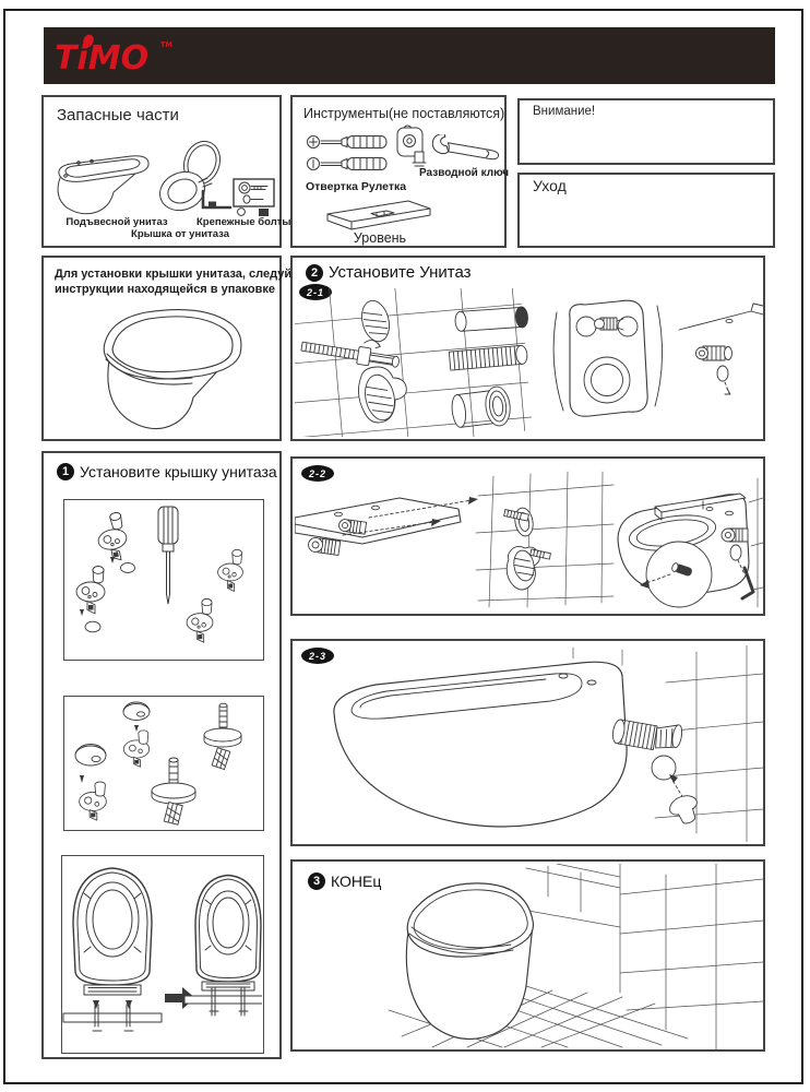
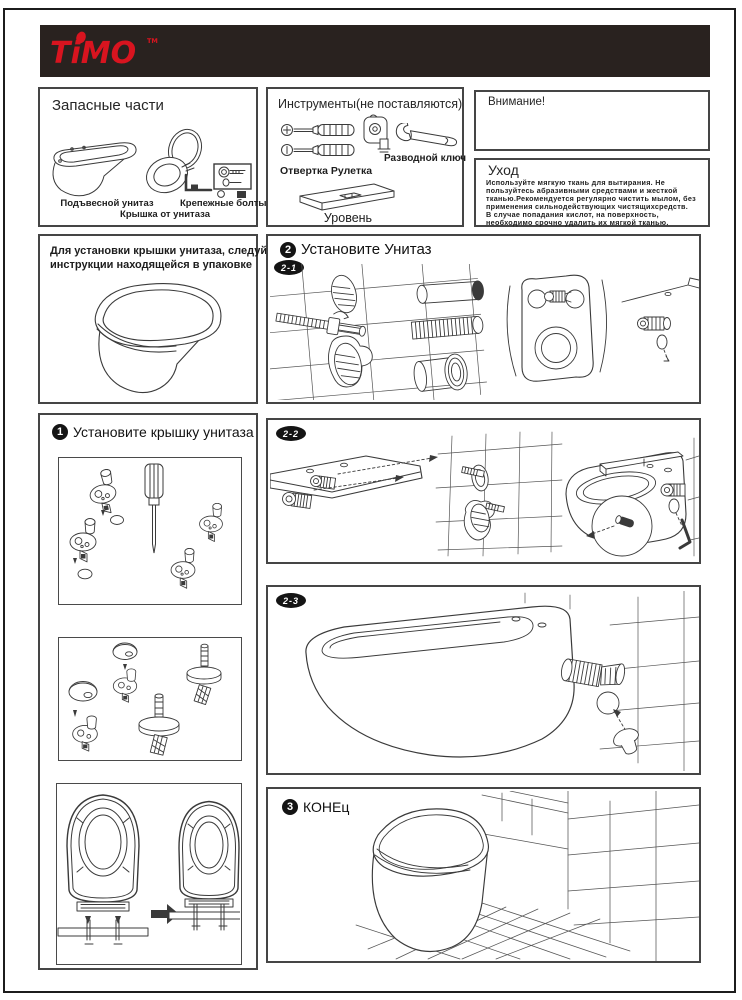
  TiMO
  TM
  Запасные части
  Подъвесной унитаз
  Крышка от унитаза
  Крепежные болты
  Инструменты(не поставляются)
  Разводной ключ
  Отвертка Рулетка
  Уровень
  Внимание!
  Уход
+ Используйте мягкую ткань для вытирания. Не
+ пользуйтесь абразивными средствами и жесткой
+ тканью.Рекомендуется регулярно чистить мылом, без
+ применения сильнодействующих чистящихсредств.
+ В случае попадания кислот, на поверхность,
+ необходимо срочно удалить их мягкой тканью.
  Для установки крышки унитаза, следуй
  инструкции находящейся в упаковке
  2
  Установите Унитаз
  2-1
  1
  Установите крышку унитаза
  2-2
  2-3
  3
  КОНЕц
